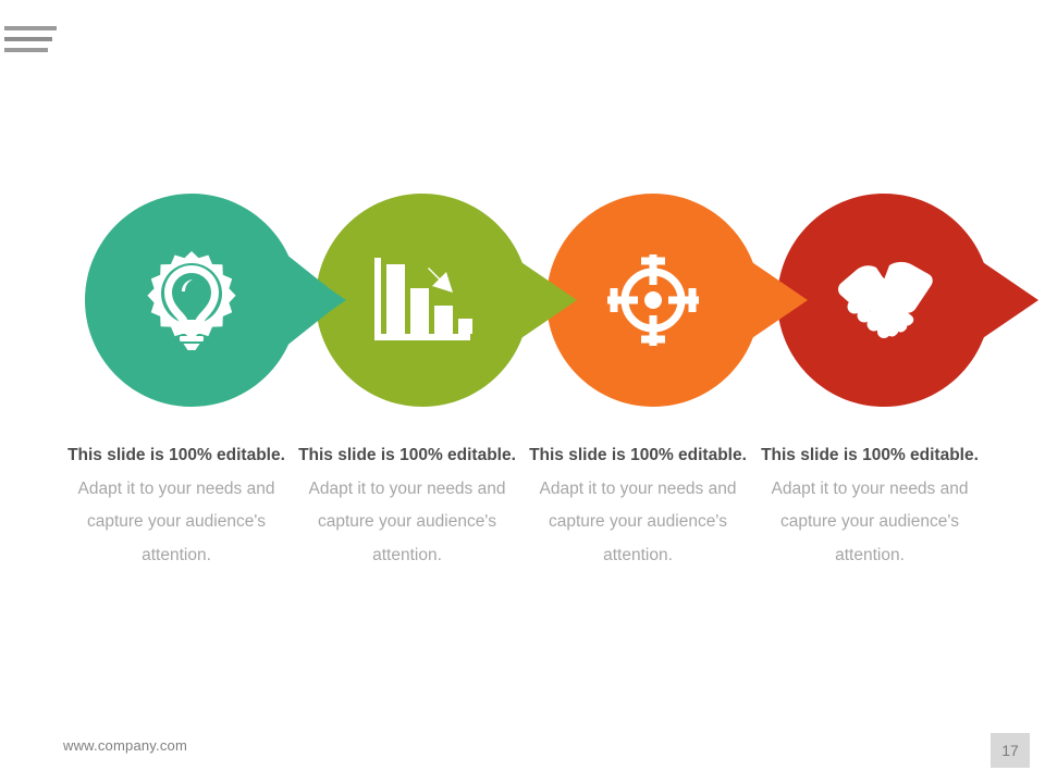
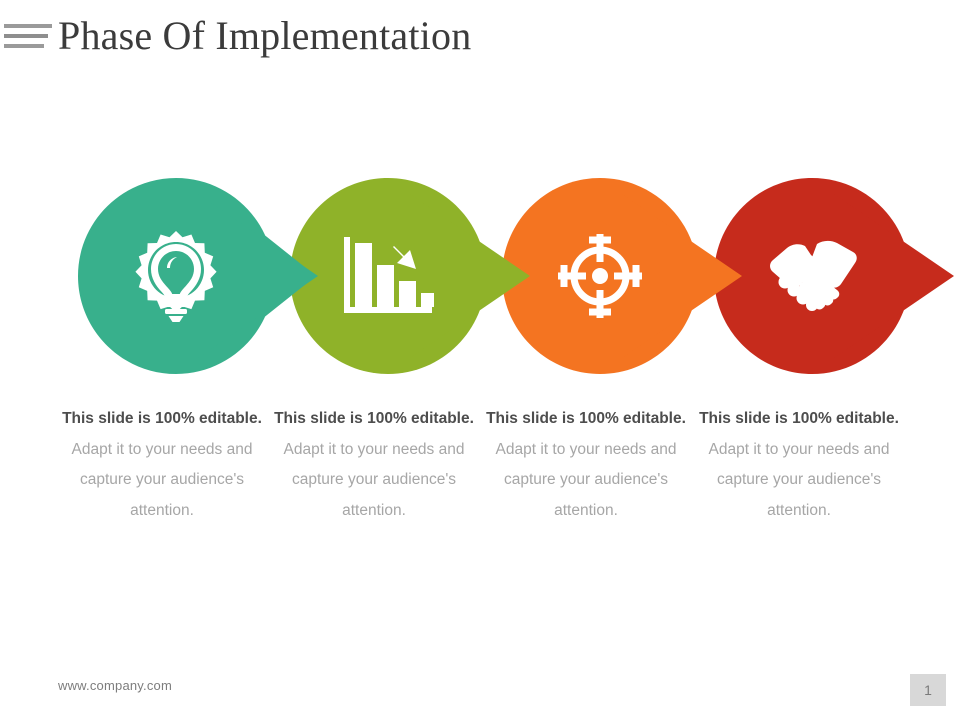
+ Phase Of Implementation
  This slide is 100% editable. Adapt it to your needs and capture your audience's attention.
  This slide is 100% editable. Adapt it to your needs and capture your audience's attention.
  This slide is 100% editable. Adapt it to your needs and capture your audience's attention.
  This slide is 100% editable. Adapt it to your needs and capture your audience's attention.
  www.company.com
- 17
+ 1
